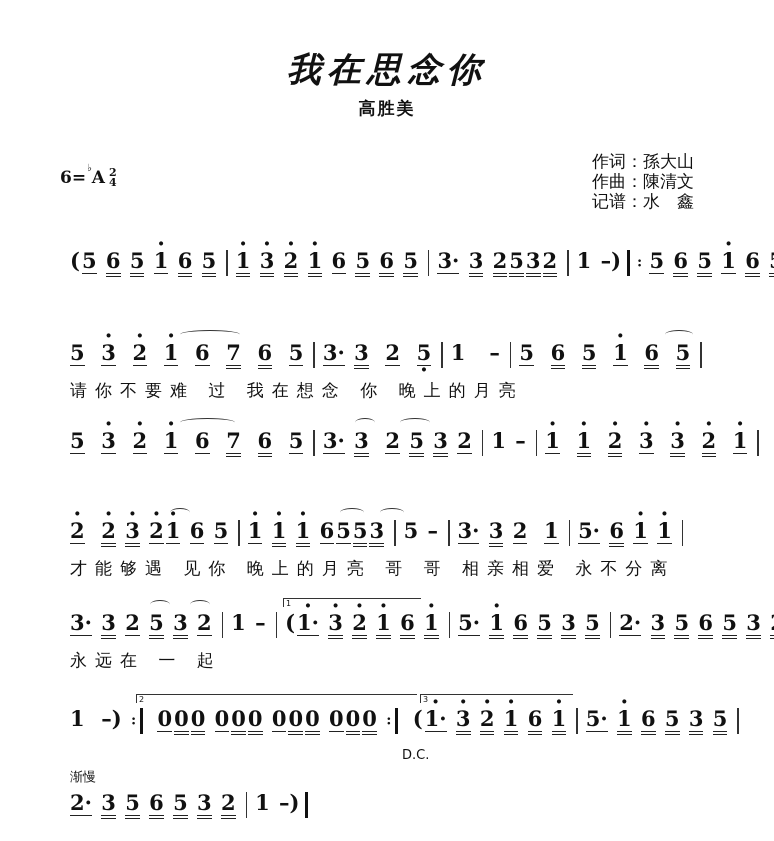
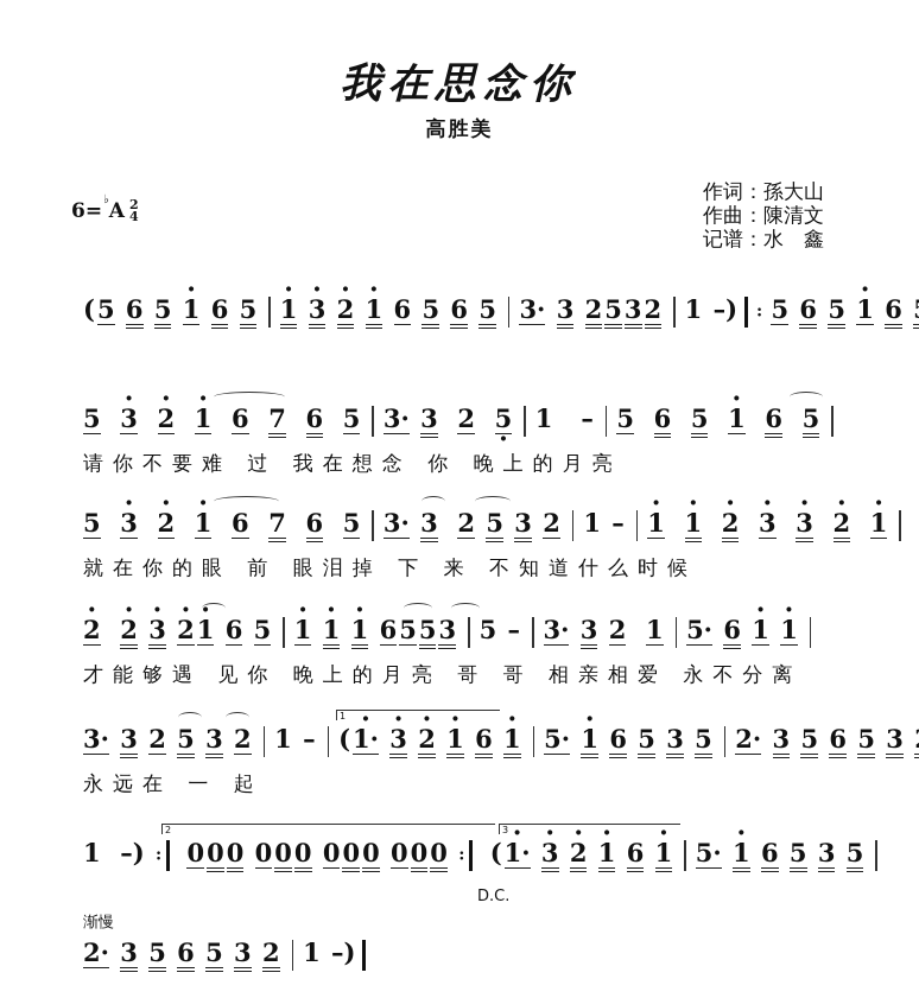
  我在思念你
  高胜美
  6=
  ♭
  A
  2
  4
  作词：孫大山
  作曲：陳清文
  记谱：水 鑫
  (5 6 5 1 6 5 1 3 2 1 6 5 6 5 3· 3 2532 1 –) : 5 6 5 1 6
  5 3 2 1 6 7 6 5 3· 3 2 5 1 – 5 6 5 1 6 5
  请你不要难 过 我在想念 你 晚上的月亮
  5 3 2 1 6 7 6 5 3· 3 2 5 3 2 1 – 1 1 2 3 3 2 1
+ 就在你的眼 前 眼泪掉 下 来 不知道什么时候
  2 2 3 21 6 5 1 1 1 6553 5 – 3· 3 2 1 5· 6 1 1
  才能够遇 见你 晚上的月亮 哥 哥 相亲相爱 永不分离
  1
  3· 3 2 5 3 2 1 – (1· 3 2 1 6 1 5· 1 6 5 3 5 2· 3 5 6 5 3
  永远在 一 起
  2
  3
  1 –) : 000 000 000 000 : (1· 3 2 1 6 1 5· 1 6 5 3 5
  D.C.
  渐慢
  2· 3 5 6 5 3 2 1 –)
